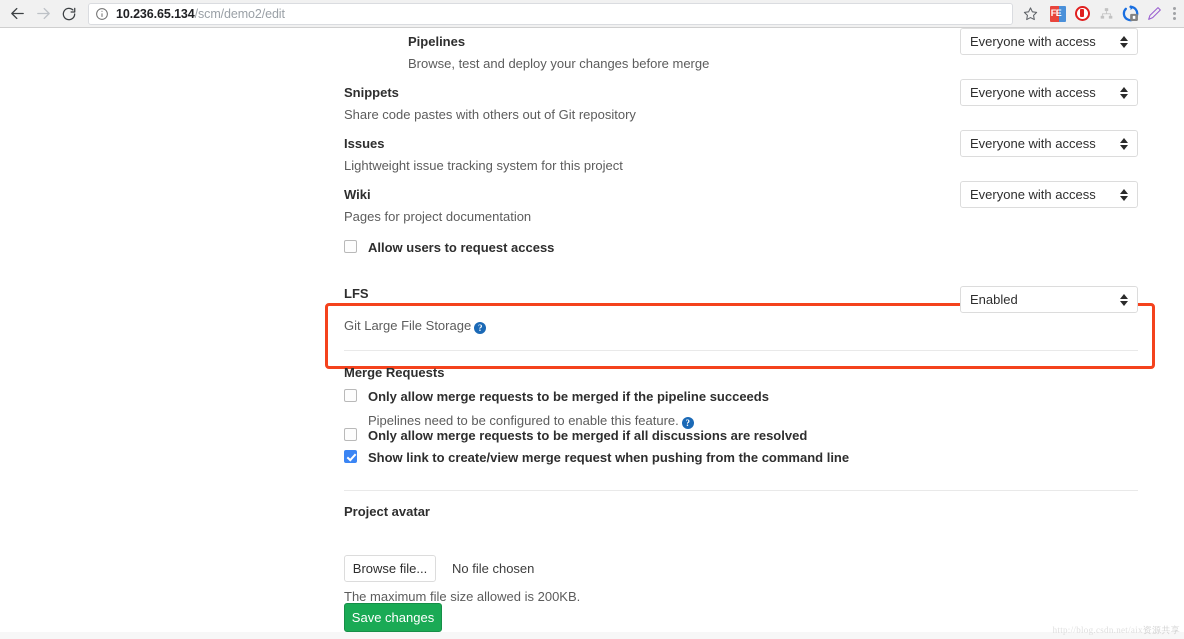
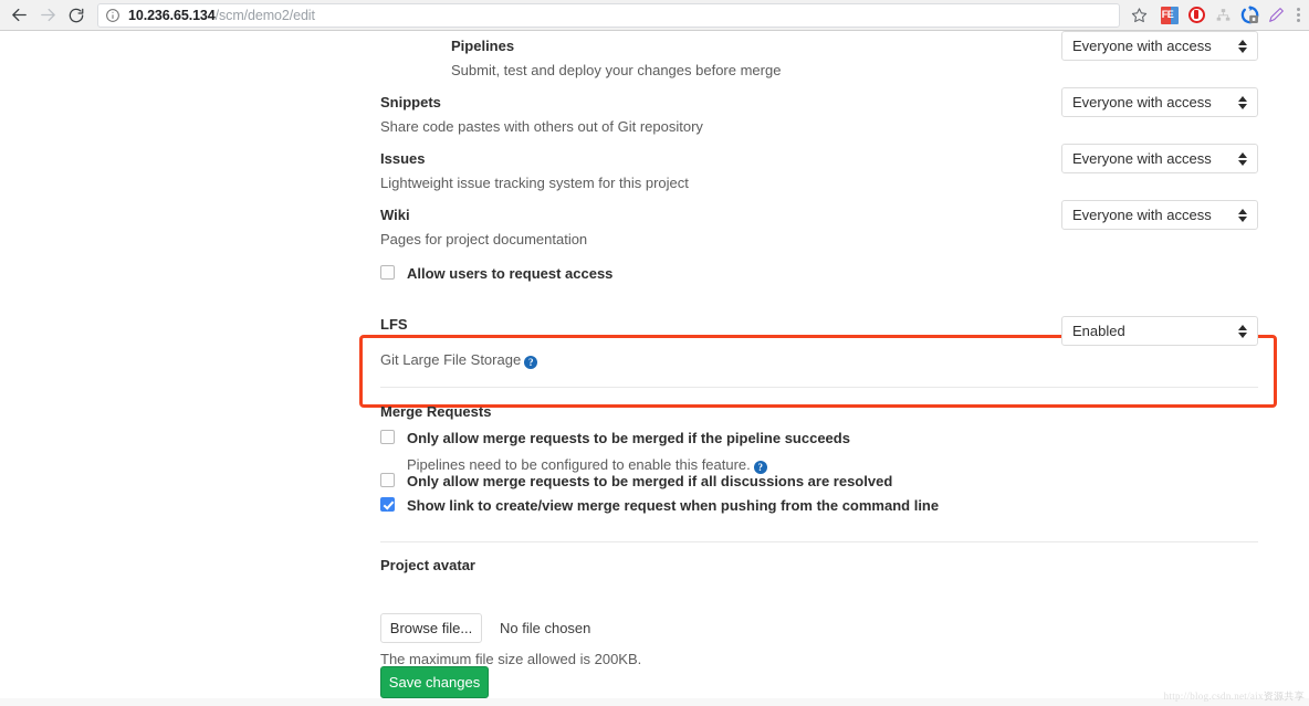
  10.236.65.134/scm/demo2/edit
  FE
  Pipelines
- Browse, test and deploy your changes before merge
+ Submit, test and deploy your changes before merge
  Everyone with access
  Snippets
  Share code pastes with others out of Git repository
  Everyone with access
  Issues
  Lightweight issue tracking system for this project
  Everyone with access
  Wiki
  Pages for project documentation
  Everyone with access
  Allow users to request access
  LFS
  Git Large File Storage ?
  Enabled
  Merge Requests
  Only allow merge requests to be merged if the pipeline succeeds
  Pipelines need to be configured to enable this feature. ?
  Only allow merge requests to be merged if all discussions are resolved
  Show link to create/view merge request when pushing from the command line
  Project avatar
  Browse file...
  No file chosen
  The maximum file size allowed is 200KB.
  Save changes
  http://blog.csdn.net/aix资源共享
